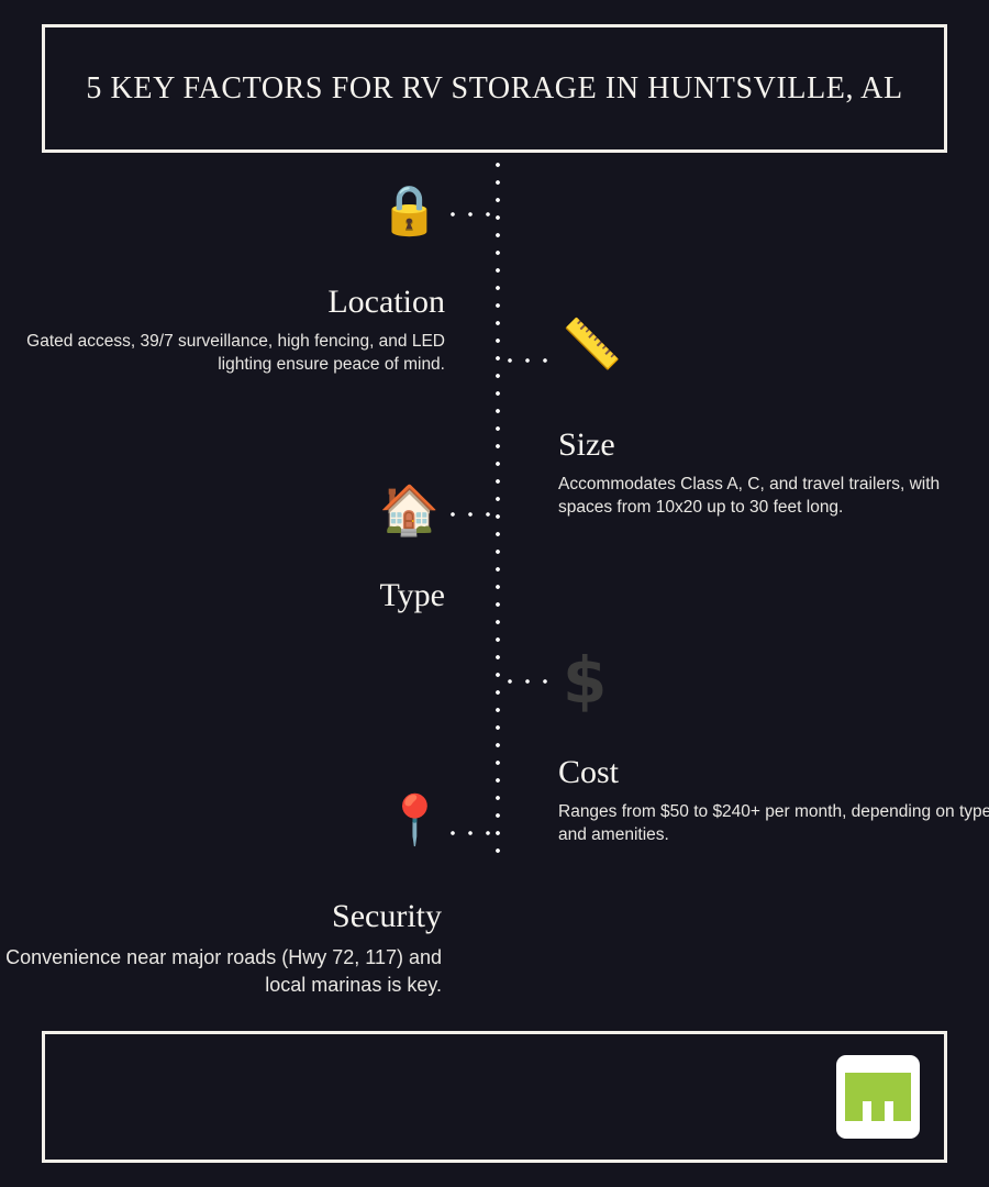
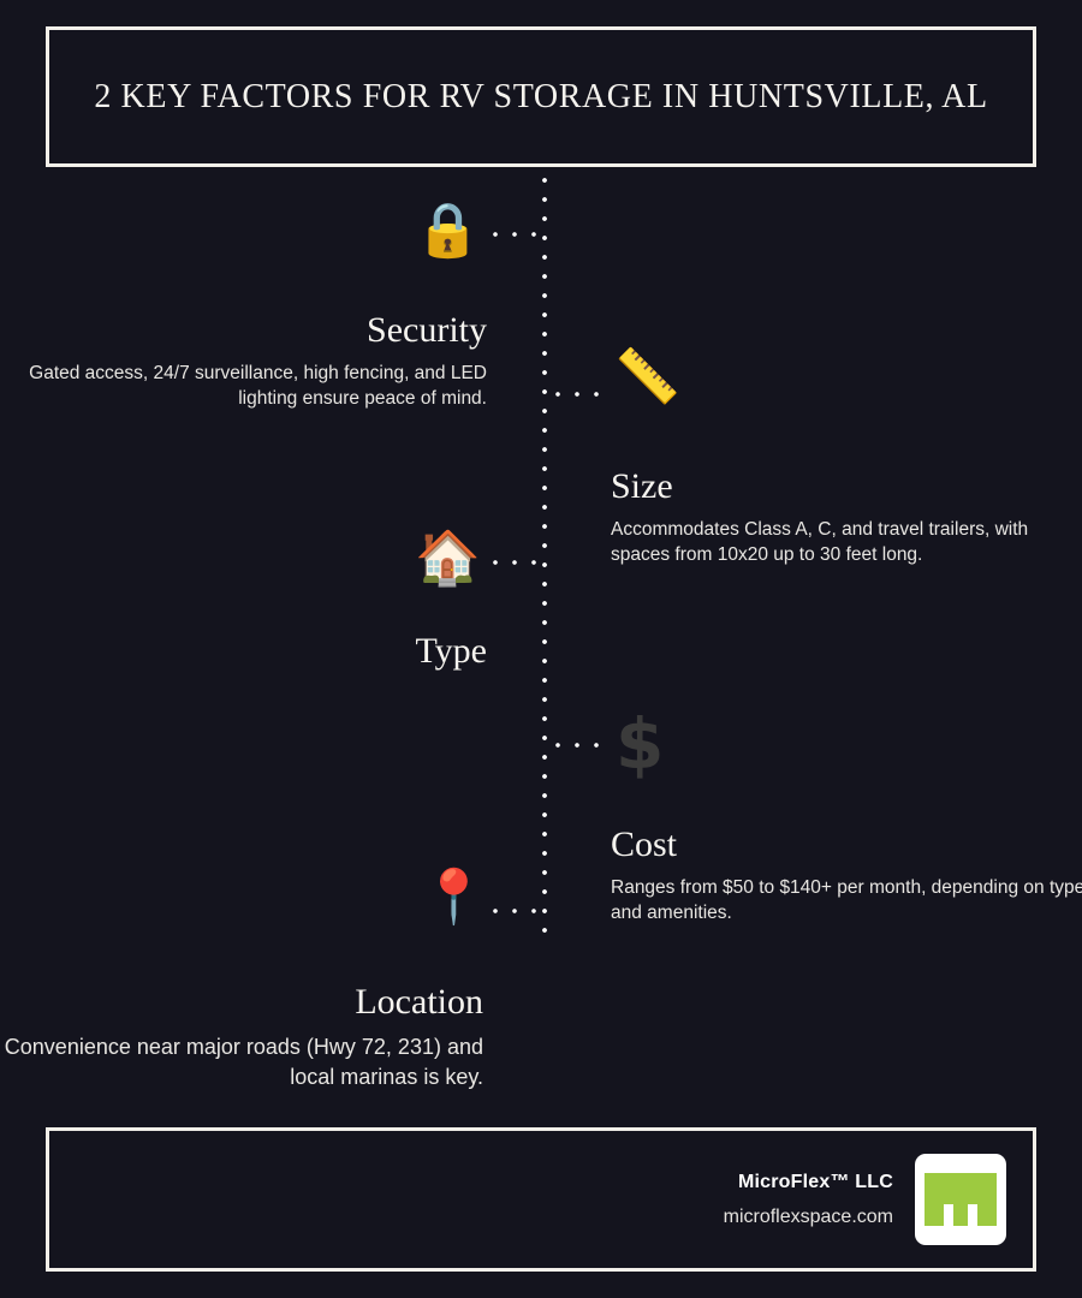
- 5 KEY FACTORS FOR RV STORAGE IN HUNTSVILLE, AL
+ 2 KEY FACTORS FOR RV STORAGE IN HUNTSVILLE, AL
  🔒
- Location
+ Security
- Gated access, 39/7 surveillance, high fencing, and LED lighting ensure peace of mind.
+ Gated access, 24/7 surveillance, high fencing, and LED lighting ensure peace of mind.
  📏
  Size
  Accommodates Class A, C, and travel trailers, with spaces from 10x20 up to 30 feet long.
  🏠
  Type
  $
  Cost
- Ranges from $50 to $240+ per month, depending on type and amenities.
+ Ranges from $50 to $140+ per month, depending on type and amenities.
  📍
- Security
+ Location
- Convenience near major roads (Hwy 72, 117) and local marinas is key.
+ Convenience near major roads (Hwy 72, 231) and local marinas is key.
+ MicroFlex™ LLC
+ microflexspace.com
